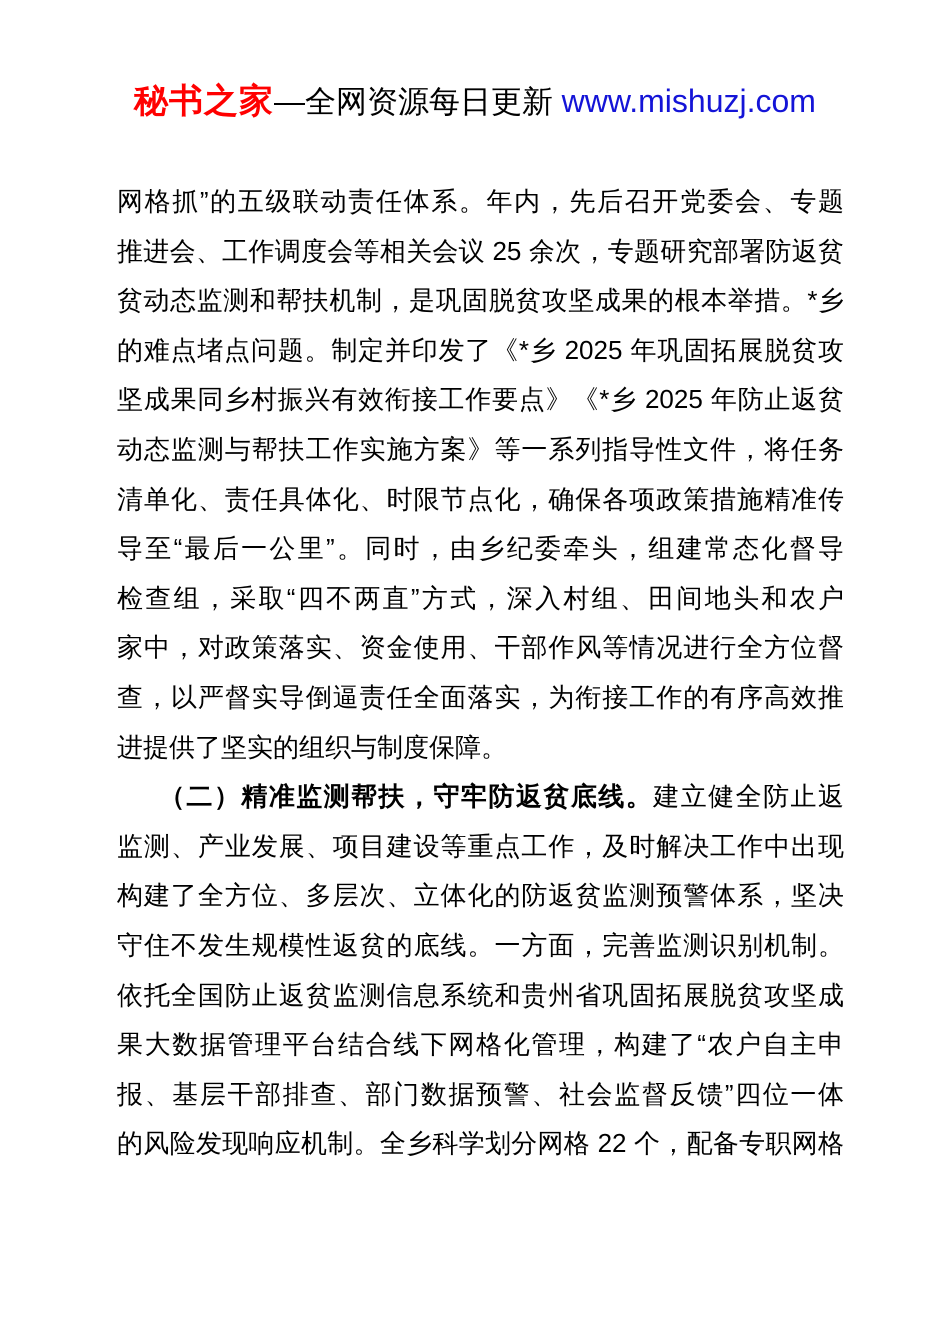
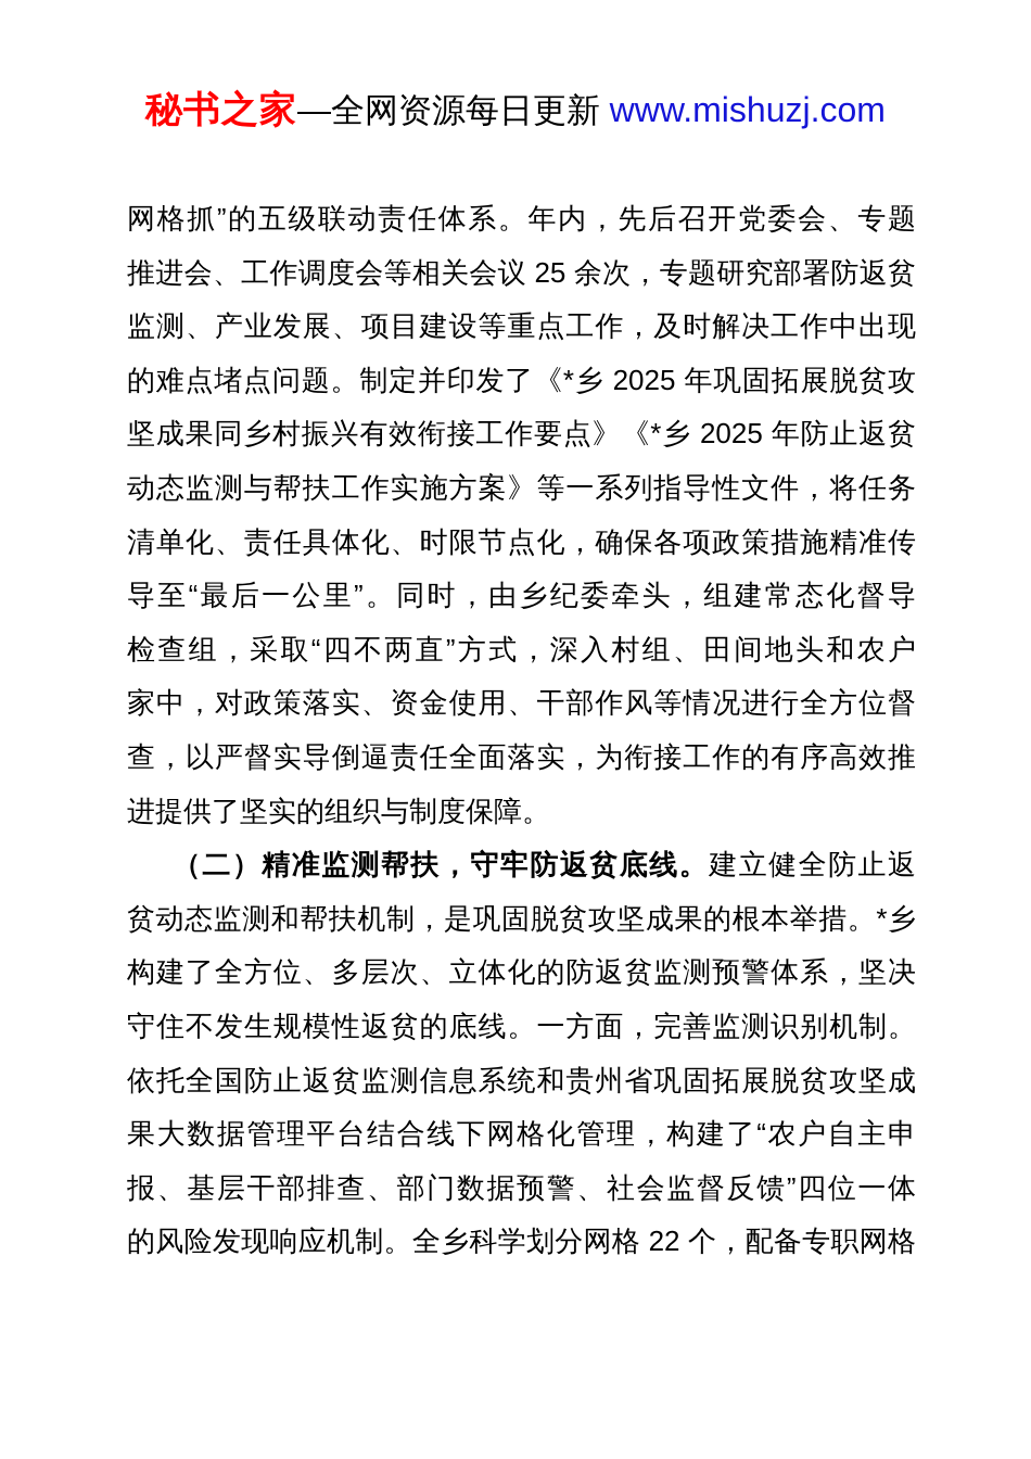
  秘书之家—全网资源每日更新 www.mishuzj.com
  网格抓”的五级联动责任体系。年内，先后召开党委会、专题
  推进会、工作调度会等相关会议 25 余次，专题研究部署防返贫
- 贫动态监测和帮扶机制，是巩固脱贫攻坚成果的根本举措。*乡
+ 监测、产业发展、项目建设等重点工作，及时解决工作中出现
  的难点堵点问题。制定并印发了《*乡 2025 年巩固拓展脱贫攻
  坚成果同乡村振兴有效衔接工作要点》《*乡 2025 年防止返贫
  动态监测与帮扶工作实施方案》等一系列指导性文件，将任务
  清单化、责任具体化、时限节点化，确保各项政策措施精准传
  导至“最后一公里”。同时，由乡纪委牵头，组建常态化督导
  检查组，采取“四不两直”方式，深入村组、田间地头和农户
  家中，对政策落实、资金使用、干部作风等情况进行全方位督
  查，以严督实导倒逼责任全面落实，为衔接工作的有序高效推
  进提供了坚实的组织与制度保障。
  （二）精准监测帮扶，守牢防返贫底线。建立健全防止返
- 监测、产业发展、项目建设等重点工作，及时解决工作中出现
+ 贫动态监测和帮扶机制，是巩固脱贫攻坚成果的根本举措。*乡
  构建了全方位、多层次、立体化的防返贫监测预警体系，坚决
  守住不发生规模性返贫的底线。一方面，完善监测识别机制。
  依托全国防止返贫监测信息系统和贵州省巩固拓展脱贫攻坚成
  果大数据管理平台结合线下网格化管理，构建了“农户自主申
  报、基层干部排查、部门数据预警、社会监督反馈”四位一体
  的风险发现响应机制。全乡科学划分网格 22 个，配备专职网格
